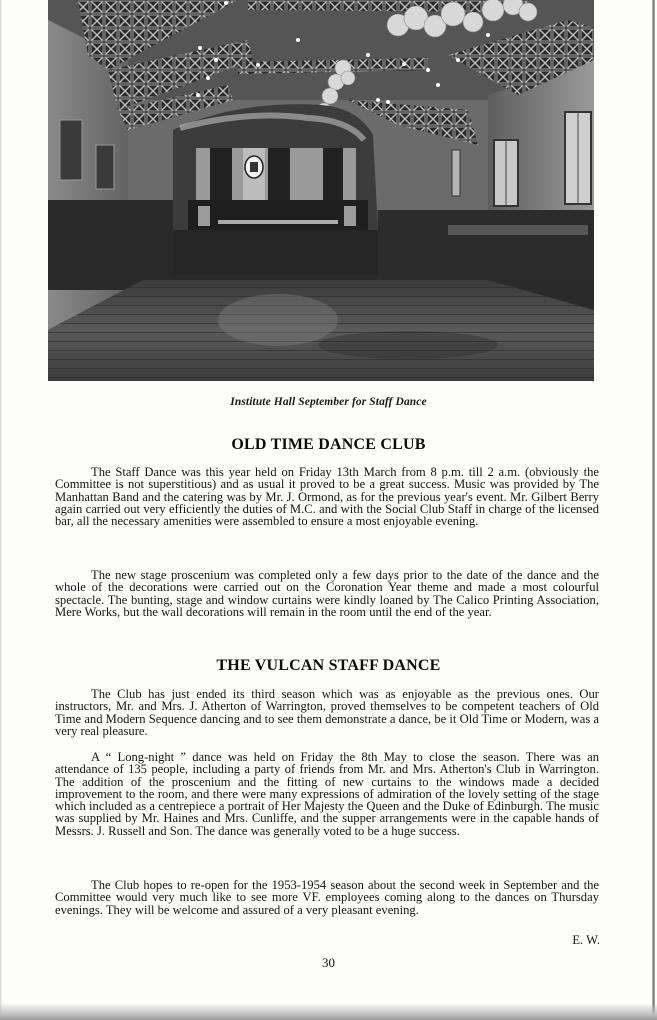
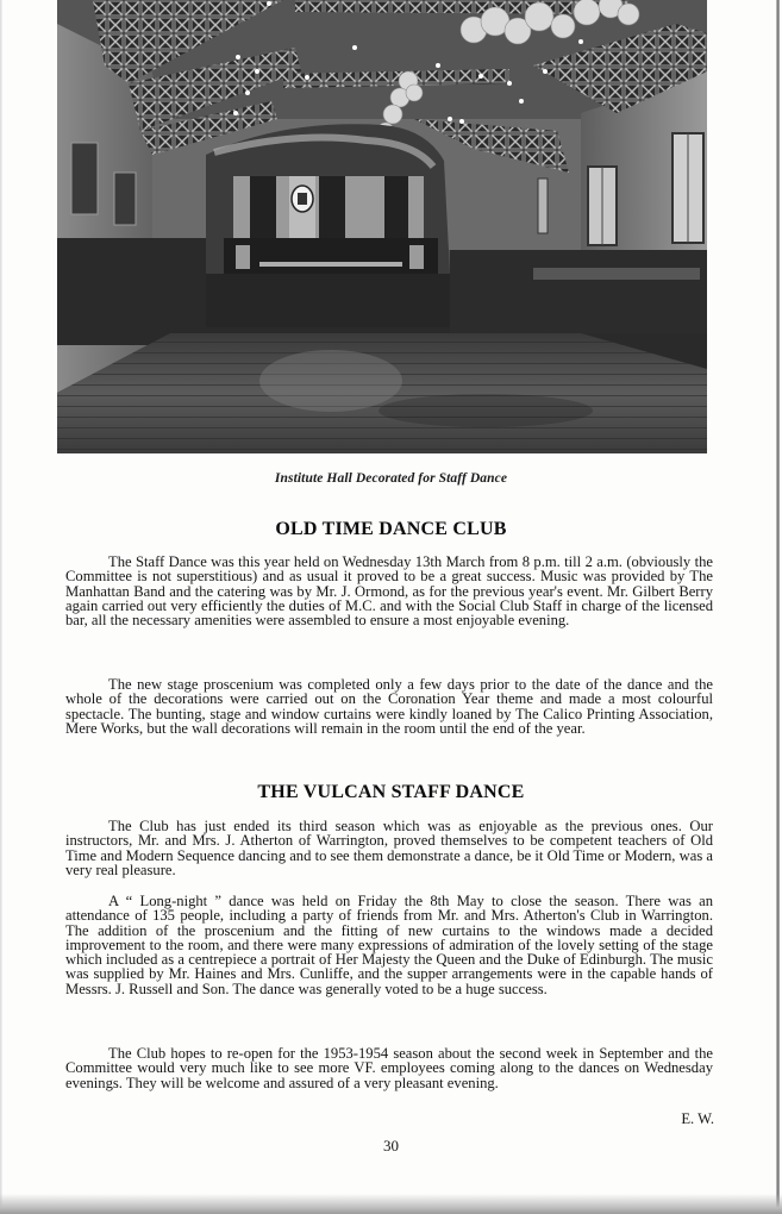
- Institute Hall September for Staff Dance
+ Institute Hall Decorated for Staff Dance
  OLD TIME DANCE CLUB
- The Staff Dance was this year held on Friday 13th March from 8 p.m. till 2 a.m. (obviously the Committee is not superstitious) and as usual it proved to be a great success. Music was provided by The Manhattan Band and the catering was by Mr. J. Ormond, as for the previous year's event. Mr. Gilbert Berry again carried out very efficiently the duties of M.C. and with the Social Club Staff in charge of the licensed bar, all the necessary amenities were assembled to ensure a most enjoyable evening.
+ The Staff Dance was this year held on Wednesday 13th March from 8 p.m. till 2 a.m. (obviously the Committee is not superstitious) and as usual it proved to be a great success. Music was provided by The Manhattan Band and the catering was by Mr. J. Ormond, as for the previous year's event. Mr. Gilbert Berry again carried out very efficiently the duties of M.C. and with the Social Club Staff in charge of the licensed bar, all the necessary amenities were assembled to ensure a most enjoyable evening.
  The new stage proscenium was completed only a few days prior to the date of the dance and the whole of the decorations were carried out on the Coronation Year theme and made a most colourful spectacle. The bunting, stage and window curtains were kindly loaned by The Calico Printing Association, Mere Works, but the wall decorations will remain in the room until the end of the year.
  THE VULCAN STAFF DANCE
  The Club has just ended its third season which was as enjoyable as the previous ones. Our instructors, Mr. and Mrs. J. Atherton of Warrington, proved themselves to be competent teachers of Old Time and Modern Sequence dancing and to see them demonstrate a dance, be it Old Time or Modern, was a very real pleasure.
  A “ Long-night ” dance was held on Friday the 8th May to close the season. There was an attendance of 135 people, including a party of friends from Mr. and Mrs. Atherton's Club in Warrington. The addition of the proscenium and the fitting of new curtains to the windows made a decided improvement to the room, and there were many expressions of admiration of the lovely setting of the stage which included as a centrepiece a portrait of Her Majesty the Queen and the Duke of Edinburgh. The music was supplied by Mr. Haines and Mrs. Cunliffe, and the supper arrange­ments were in the capable hands of Messrs. J. Russell and Son. The dance was generally voted to be a huge success.
- The Club hopes to re-open for the 1953-1954 season about the second week in September and the Committee would very much like to see more VF. employees coming along to the dances on Thursday evenings. They will be welcome and assured of a very pleasant evening.
+ The Club hopes to re-open for the 1953-1954 season about the second week in September and the Committee would very much like to see more VF. employees coming along to the dances on Wednesday evenings. They will be welcome and assured of a very pleasant evening.
  E. W.
  30
